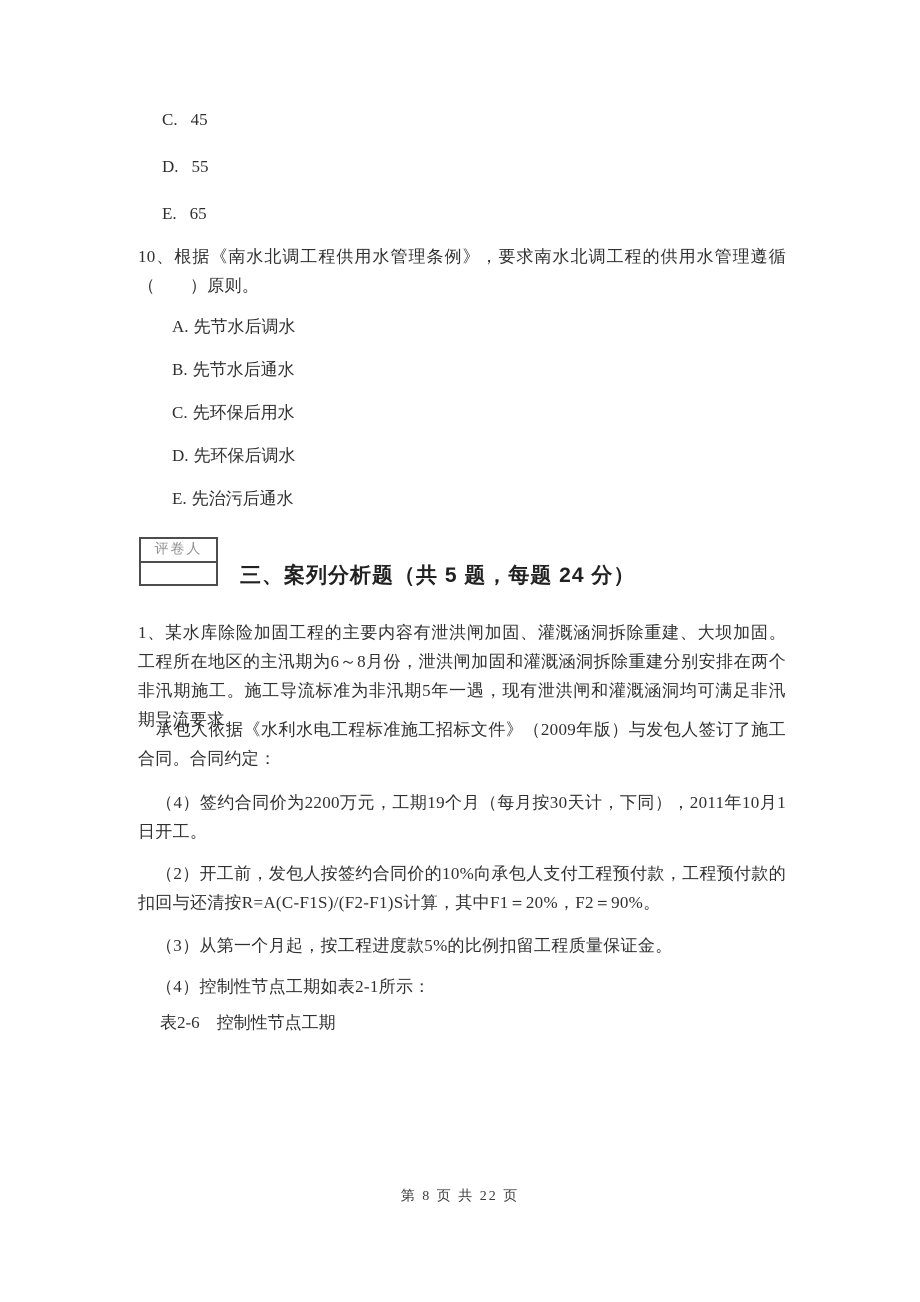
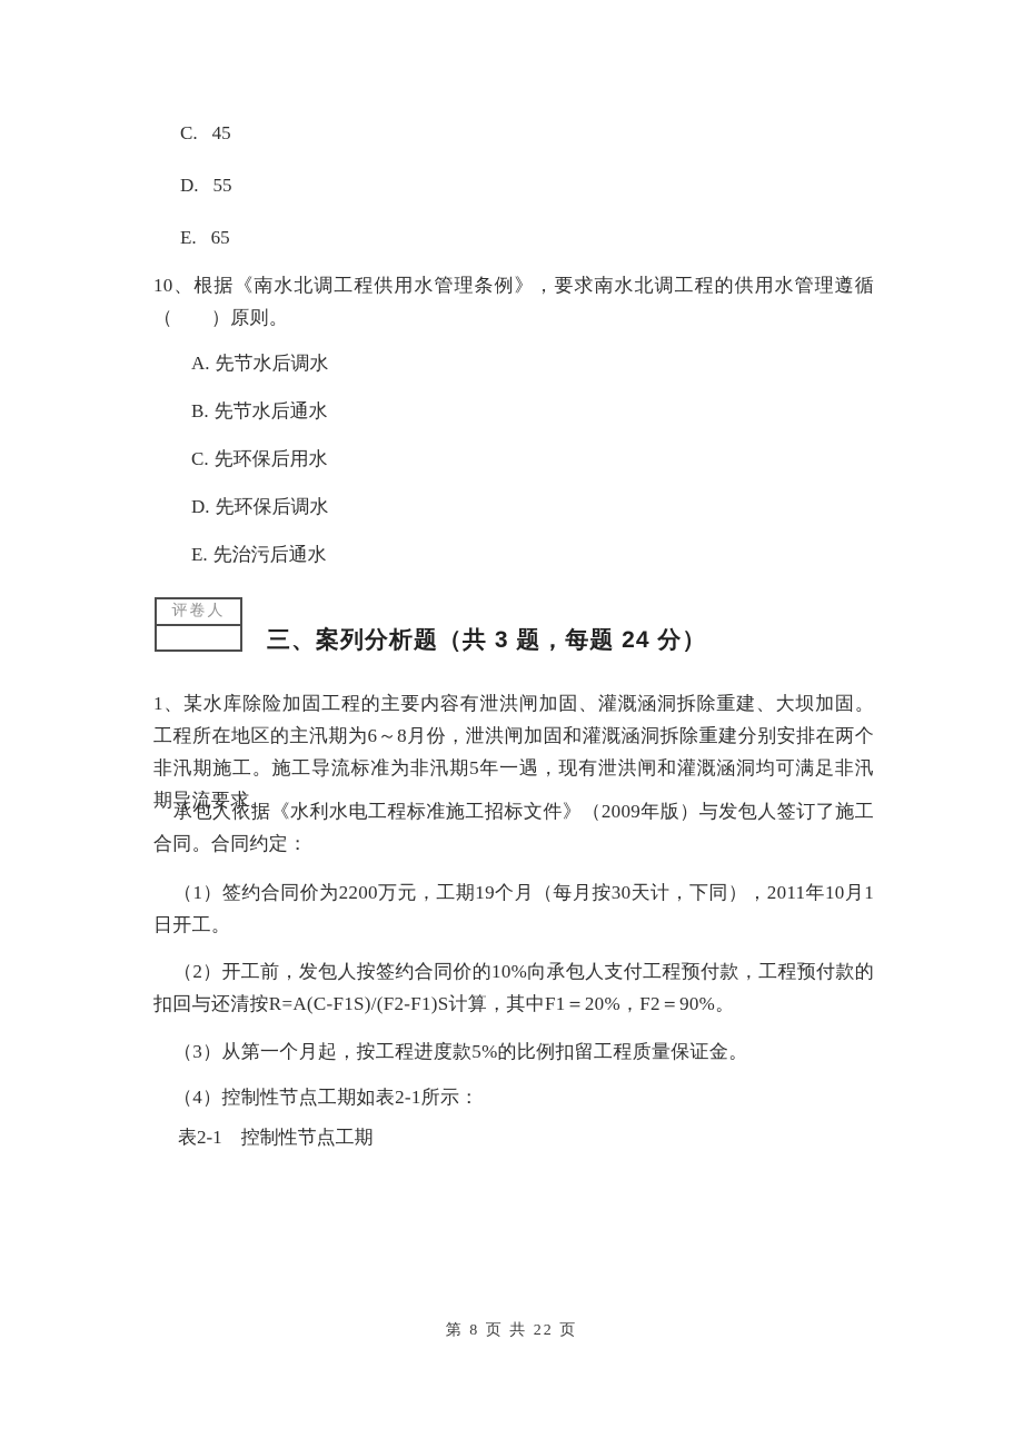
  C. 45
  D. 55
  E. 65
  10、根据《南水北调工程供用水管理条例》，要求南水北调工程的供用水管理遵循（ ）原则。
  A. 先节水后调水
  B. 先节水后通水
  C. 先环保后用水
  D. 先环保后调水
  E. 先治污后通水
  评卷人
- 三、案列分析题（共 5 题，每题 24 分）
+ 三、案列分析题（共 3 题，每题 24 分）
  1、某水库除险加固工程的主要内容有泄洪闸加固、灌溉涵洞拆除重建、大坝加固。工程所在地区的主汛期为6～8月份，泄洪闸加固和灌溉涵洞拆除重建分别安排在两个非汛期施工。施工导流标准为非汛期5年一遇，现有泄洪闸和灌溉涵洞均可满足非汛期导流要求。
  承包人依据《水利水电工程标准施工招标文件》（2009年版）与发包人签订了施工合同。合同约定：
- （4）签约合同价为2200万元，工期19个月（每月按30天计，下同），2011年10月1日开工。
+ （1）签约合同价为2200万元，工期19个月（每月按30天计，下同），2011年10月1日开工。
  （2）开工前，发包人按签约合同价的10%向承包人支付工程预付款，工程预付款的扣回与还清按R=A(C-F1S)/(F2-F1)S计算，其中F1＝20%，F2＝90%。
  （3）从第一个月起，按工程进度款5%的比例扣留工程质量保证金。
  （4）控制性节点工期如表2-1所示：
- 表2-6 控制性节点工期
+ 表2-1 控制性节点工期
  第 8 页 共 22 页
